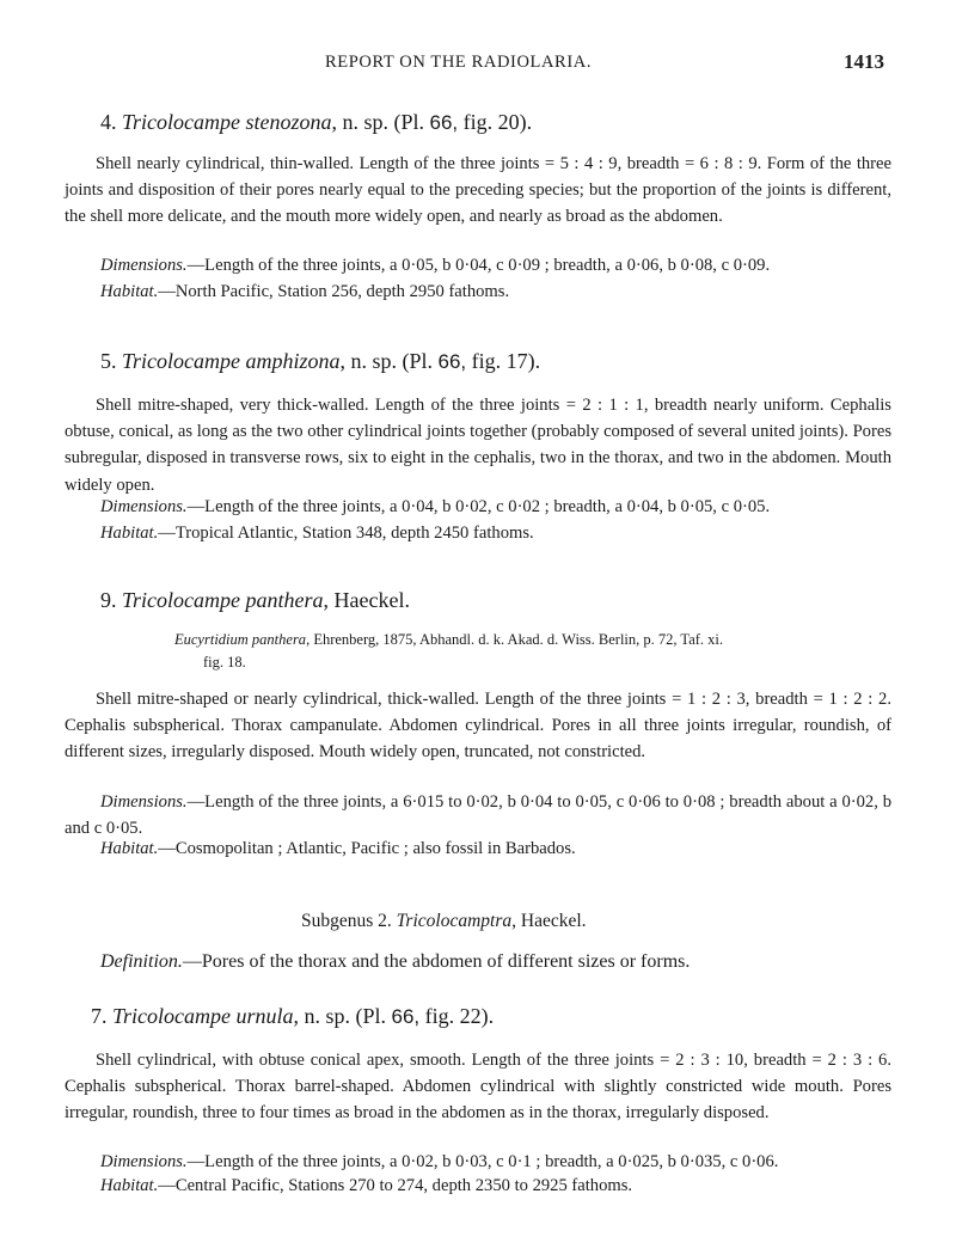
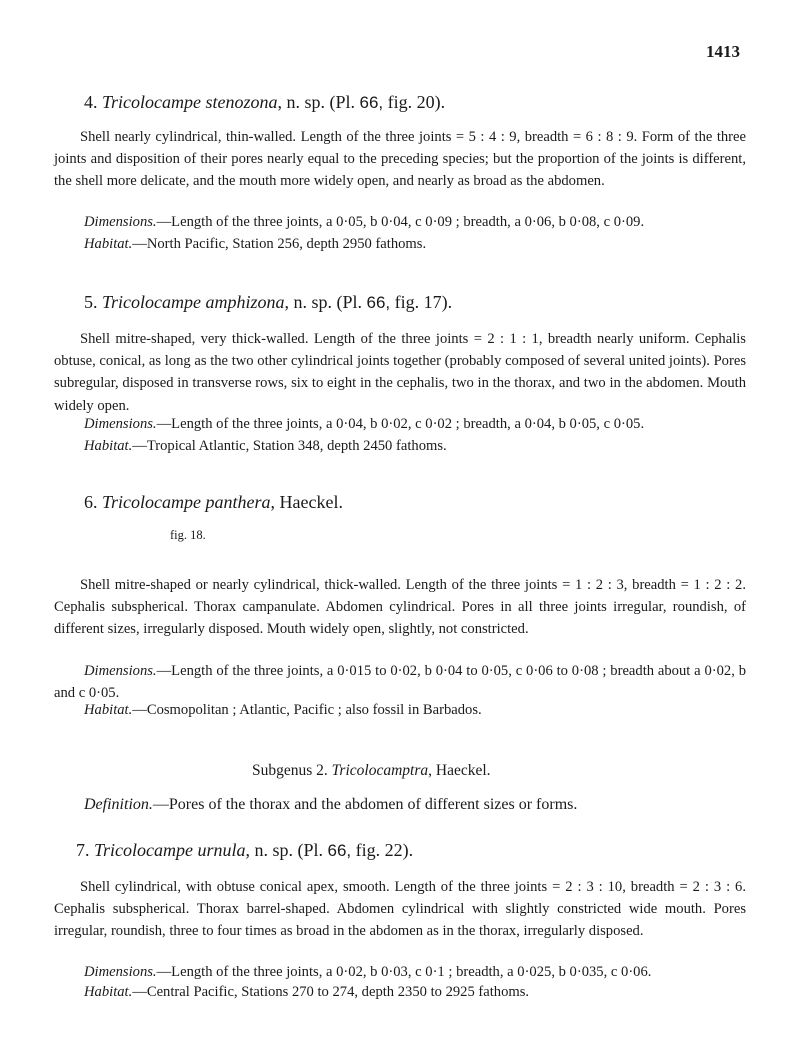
- REPORT ON THE RADIOLARIA.
  1413
  4. Tricolocampe stenozona, n. sp. (Pl. 66, fig. 20).
  Shell nearly cylindrical, thin-walled. Length of the three joints = 5 : 4 : 9, breadth = 6 : 8 : 9. Form of the three joints and disposition of their pores nearly equal to the preceding species; but the proportion of the joints is different, the shell more delicate, and the mouth more widely open, and nearly as broad as the abdomen.
  Dimensions.—Length of the three joints, a 0·05, b 0·04, c 0·09 ; breadth, a 0·06, b 0·08, c 0·09.
  Habitat.—North Pacific, Station 256, depth 2950 fathoms.
  5. Tricolocampe amphizona, n. sp. (Pl. 66, fig. 17).
  Shell mitre-shaped, very thick-walled. Length of the three joints = 2 : 1 : 1, breadth nearly uniform. Cephalis obtuse, conical, as long as the two other cylindrical joints together (probably composed of several united joints). Pores subregular, disposed in transverse rows, six to eight in the cephalis, two in the thorax, and two in the abdomen. Mouth widely open.
  Dimensions.—Length of the three joints, a 0·04, b 0·02, c 0·02 ; breadth, a 0·04, b 0·05, c 0·05.
  Habitat.—Tropical Atlantic, Station 348, depth 2450 fathoms.
- 9. Tricolocampe panthera, Haeckel.
+ 6. Tricolocampe panthera, Haeckel.
- Eucyrtidium panthera, Ehrenberg, 1875, Abhandl. d. k. Akad. d. Wiss. Berlin, p. 72, Taf. xi.
  fig. 18.
- Shell mitre-shaped or nearly cylindrical, thick-walled. Length of the three joints = 1 : 2 : 3, breadth = 1 : 2 : 2. Cephalis subspherical. Thorax campanulate. Abdomen cylindrical. Pores in all three joints irregular, roundish, of different sizes, irregularly disposed. Mouth widely open, truncated, not constricted.
+ Shell mitre-shaped or nearly cylindrical, thick-walled. Length of the three joints = 1 : 2 : 3, breadth = 1 : 2 : 2. Cephalis subspherical. Thorax campanulate. Abdomen cylindrical. Pores in all three joints irregular, roundish, of different sizes, irregularly disposed. Mouth widely open, slightly, not constricted.
- Dimensions.—Length of the three joints, a 6·015 to 0·02, b 0·04 to 0·05, c 0·06 to 0·08 ; breadth about a 0·02, b and c 0·05.
+ Dimensions.—Length of the three joints, a 0·015 to 0·02, b 0·04 to 0·05, c 0·06 to 0·08 ; breadth about a 0·02, b and c 0·05.
  Habitat.—Cosmopolitan ; Atlantic, Pacific ; also fossil in Barbados.
  Subgenus 2. Tricolocamptra, Haeckel.
  Definition.—Pores of the thorax and the abdomen of different sizes or forms.
  7. Tricolocampe urnula, n. sp. (Pl. 66, fig. 22).
  Shell cylindrical, with obtuse conical apex, smooth. Length of the three joints = 2 : 3 : 10, breadth = 2 : 3 : 6. Cephalis subspherical. Thorax barrel-shaped. Abdomen cylindrical with slightly constricted wide mouth. Pores irregular, roundish, three to four times as broad in the abdomen as in the thorax, irregularly disposed.
  Dimensions.—Length of the three joints, a 0·02, b 0·03, c 0·1 ; breadth, a 0·025, b 0·035, c 0·06.
  Habitat.—Central Pacific, Stations 270 to 274, depth 2350 to 2925 fathoms.
